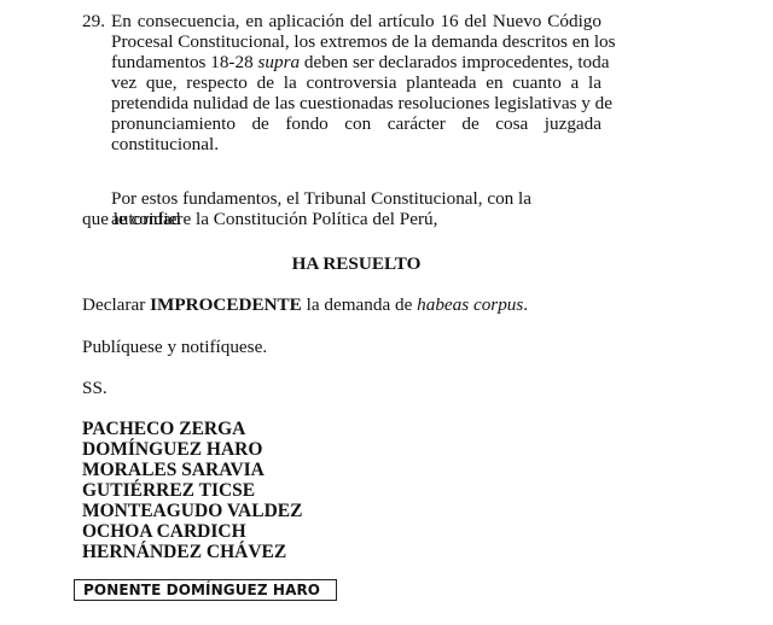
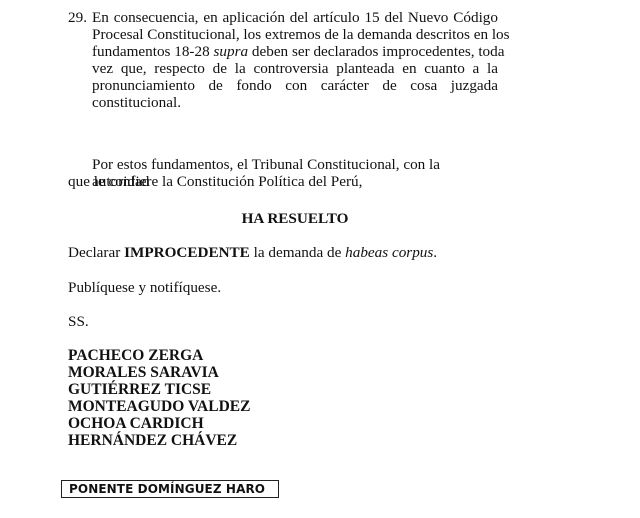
  29.
- En consecuencia, en aplicación del artículo 16 del Nuevo Código
+ En consecuencia, en aplicación del artículo 15 del Nuevo Código
  Procesal Constitucional, los extremos de la demanda descritos en los
  fundamentos 18-28 supra deben ser declarados improcedentes, toda
  vez que, respecto de la controversia planteada en cuanto a la
- pretendida nulidad de las cuestionadas resoluciones legislativas y de
  pronunciamiento de fondo con carácter de cosa juzgada
  constitucional.
  Por estos fundamentos, el Tribunal Constitucional, con la autoridad
  que le confiere la Constitución Política del Perú,
  HA RESUELTO
  Declarar IMPROCEDENTE la demanda de habeas corpus.
  Publíquese y notifíquese.
  SS.
  PACHECO ZERGA
- DOMÍNGUEZ HARO
  MORALES SARAVIA
  GUTIÉRREZ TICSE
  MONTEAGUDO VALDEZ
  OCHOA CARDICH
  HERNÁNDEZ CHÁVEZ
  PONENTE DOMÍNGUEZ HARO
